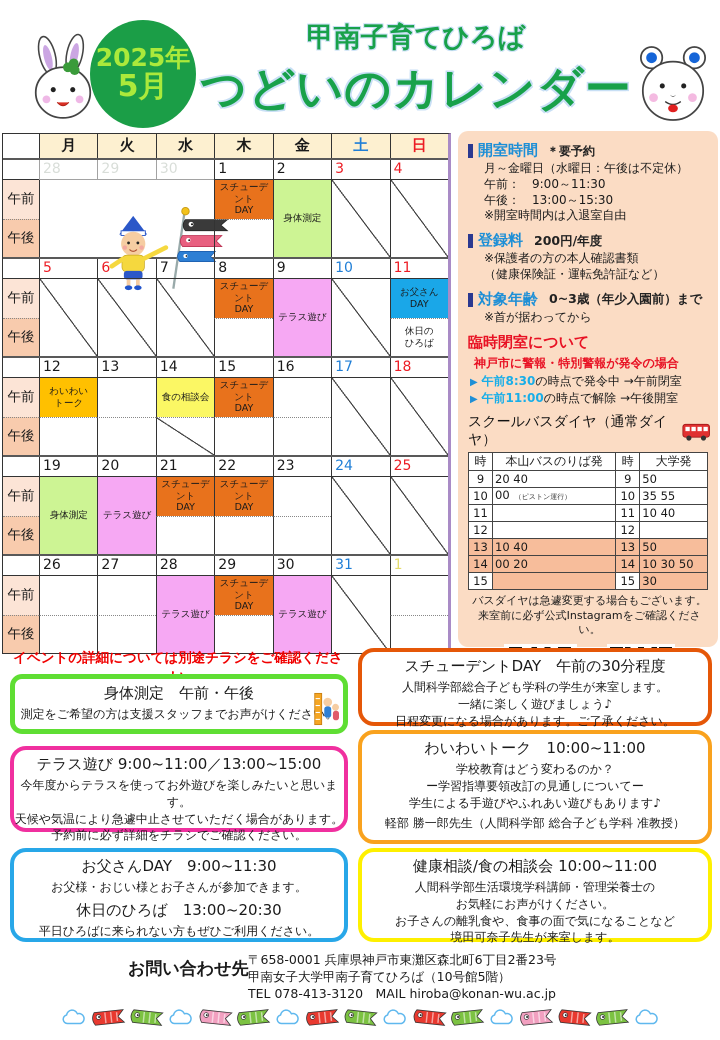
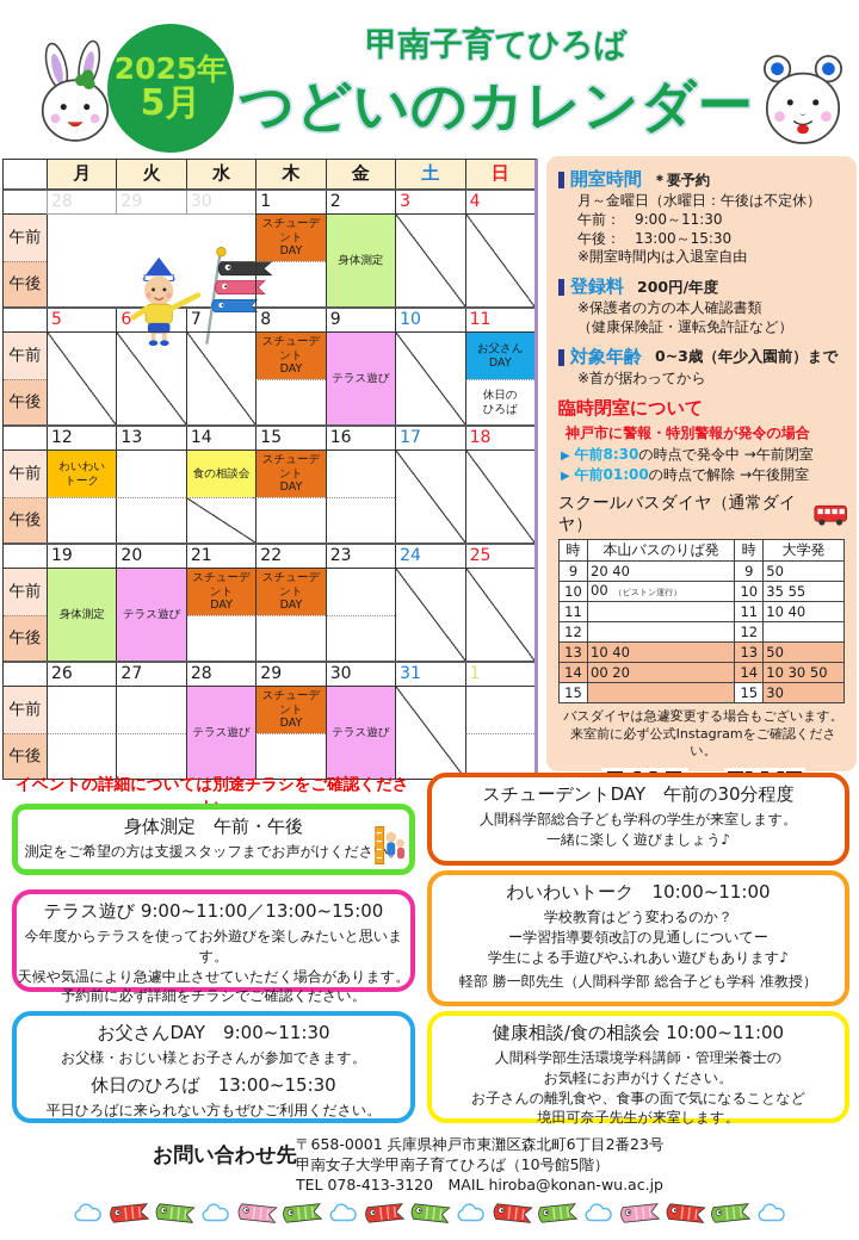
  2025年
  5月
  甲南子育てひろば
  つどいのカレンダー
  月
  火
  水
  木
  金
  土
  日
  28
  29
  30
  1
  2
  3
  4
  午前
  午後
  スチューデント
  DAY
  身体測定
  5
  6
  7
  8
  9
  10
  11
  午前
  午後
  スチューデント
  DAY
  テラス遊び
  お父さん
  DAY
  休日の
  ひろば
  12
  13
  14
  15
  16
  17
  18
  午前
  午後
  わいわい
  トーク
  食の相談会
  スチューデント
  DAY
  19
  20
  21
  22
  23
  24
  25
  午前
  午後
  身体測定
  テラス遊び
  スチューデント
  DAY
  スチューデント
  DAY
  26
  27
  28
  29
  30
  31
  1
  午前
  午後
  テラス遊び
  スチューデント
  DAY
  テラス遊び
  開室時間
  ＊要予約
  月～金曜日（水曜日：午後は不定休）
  午前： 9:00～11:30
  午後： 13:00～15:30
  ※開室時間内は入退室自由
  登録料
  200円/年度
  ※保護者の方の本人確認書類
  （健康保険証・運転免許証など）
  対象年齢
  0~3歳（年少入園前）まで
  ※首が据わってから
  臨時閉室について
  神戸市に警報・特別警報が発令の場合
  ▶ 午前8:30の時点で発令中 →午前閉室
- ▶ 午前11:00の時点で解除 →午後開室
+ ▶ 午前01:00の時点で解除 →午後開室
  スクールバスダイヤ（通常ダイヤ）
  時	本山バスのりば発	時	大学発
  9	20 40	9	50
  10	00 （ピストン運行）	10	35 55
  11		11	10 40
  12		12
  13	10 40	13	50
  14	00 20	14	10 30 50
  15		15	30
  バスダイヤは急遽変更する場合もございます。
  来室前に必ず公式Instagramをご確認ください。
  イベントの詳細については別途チラシをご確認くださ
  身体測定 午前・午後
  測定をご希望の方は支援スタッフまでお声がけくださ。
  テラス遊び 9:00~11:00／13:00~15:00
  今年度からテラスを使ってお外遊びを楽しみたいと思います。
  天候や気温により急遽中止させていただく場合があります。
  予約前に必ず詳細をチラシでご確認ください。
  お父さんDAY 9:00~11:30
  お父様・おじい様とお子さんが参加できます。
- 休日のひろば 13:00~20:30
+ 休日のひろば 13:00~15:30
  平日ひろばに来られない方もぜひご利用ください。
  スチューデントDAY 午前の30分程度
  人間科学部総合子ども学科の学生が来室します。
  一緒に楽しく遊びましょう♪
- 日程変更になる場合があります。ご了承ください。
  わいわいトーク 10:00~11:00
  学校教育はどう変わるのか？
  ー学習指導要領改訂の見通しについてー
  学生による手遊びやふれあい遊びもあります♪
  軽部 勝一郎先生（人間科学部 総合子ども学科 准教授）
  健康相談/食の相談会 10:00~11:00
  人間科学部生活環境学科講師・管理栄養士の
  お気軽にお声がけください。
  お子さんの離乳食や、食事の面で気になることなど
  境田可奈子先生が来室します。
  お問い合わせ先
  〒658-0001 兵庫県神戸市東灘区森北町6丁目2番23号
  甲南女子大学甲南子育てひろば（10号館5階）
  TEL 078-413-3120 MAIL hiroba@konan-wu.ac.jp
